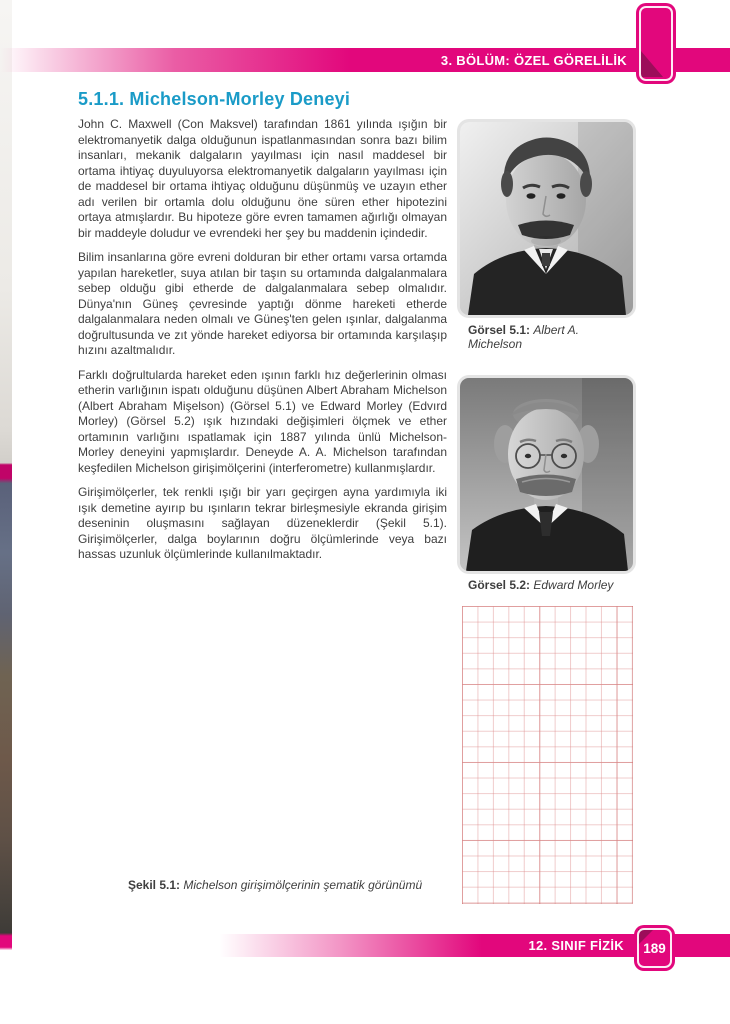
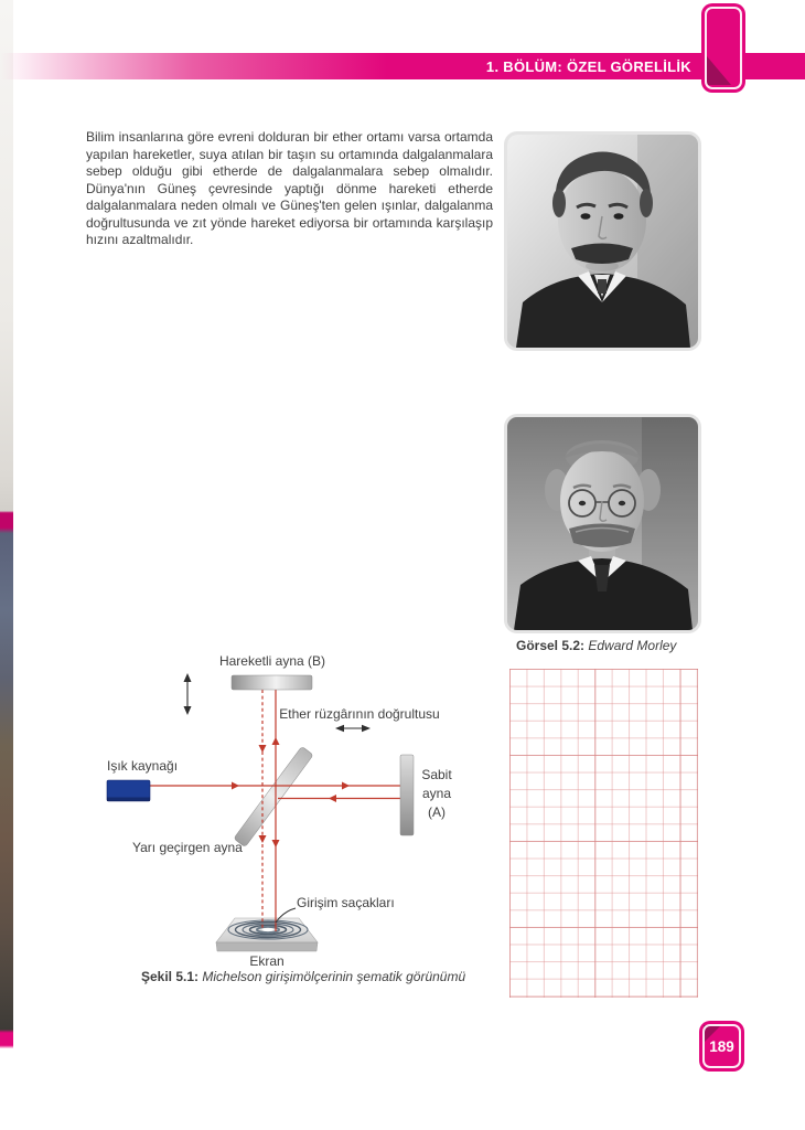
- 3. BÖLÜM: ÖZEL GÖRELİLİK
+ 1. BÖLÜM: ÖZEL GÖRELİLİK
- 5.1.1. Michelson-Morley Deneyi
- John C. Maxwell (Con Maksvel) tarafından 1861 yılında ışığın bir elektromanyetik dalga olduğunun ispatlanmasından sonra bazı bilim insanları, mekanik dalgaların yayılması için nasıl maddesel bir ortama ihtiyaç duyuluyorsa elektromanyetik dalgaların yayılması için de maddesel bir ortama ihtiyaç olduğunu düşünmüş ve uzayın ether adı verilen bir ortamla dolu olduğunu öne süren ether hipotezini ortaya atmışlardır. Bu hipoteze göre evren tamamen ağırlığı olmayan bir maddeyle doludur ve evrendeki her şey bu maddenin içindedir.
  Bilim insanlarına göre evreni dolduran bir ether ortamı varsa ortamda yapılan hareketler, suya atılan bir taşın su ortamında dalgalanmalara sebep olduğu gibi etherde de dalgalanmalara sebep olmalıdır. Dünya'nın Güneş çevresinde yaptığı dönme hareketi etherde dalgalanmalara neden olmalı ve Güneş'ten gelen ışınlar, dalgalanma doğrultusunda ve zıt yönde hareket ediyorsa bir ortamında karşılaşıp hızını azaltmalıdır.
- Farklı doğrultularda hareket eden ışının farklı hız değerlerinin olması etherin varlığının ispatı olduğunu düşünen Albert Abraham Michelson (Albert Abraham Mişelson) (Görsel 5.1) ve Edward Morley (Edvırd Morley) (Görsel 5.2) ışık hızındaki değişimleri ölçmek ve ether ortamının varlığını ıspatlamak için 1887 yılında ünlü Michelson-Morley deneyini yapmışlardır. Deneyde A. A. Michelson tarafından keşfedilen Michelson girişimölçerini (interferometre) kullanmışlardır.
- Girişimölçerler, tek renkli ışığı bir yarı geçirgen ayna yardımıyla iki ışık demetine ayırıp bu ışınların tekrar birleşmesiyle ekranda girişim deseninin oluşmasını sağlayan düzeneklerdir (Şekil 5.1). Girişimölçerler, dalga boylarının doğru ölçümlerinde veya bazı hassas uzunluk ölçümlerinde kullanılmaktadır.
- Görsel 5.1: Albert A. Michelson
  Görsel 5.2: Edward Morley
+ Hareketli ayna (B)
+ Ether rüzgârının doğrultusu
+ Işık kaynağı
+ Yarı geçirgen ayna
+ Sabit
+ ayna
+ (A)
+ Girişim saçakları
+ Ekran
  Şekil 5.1: Michelson girişimölçerinin şematik görünümü
- 12. SINIF FİZİK
  189
